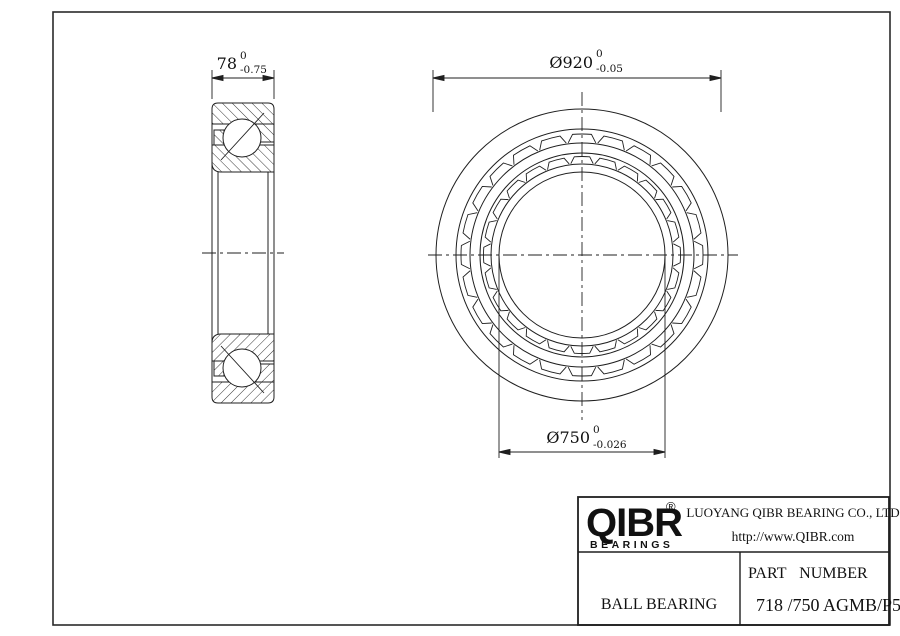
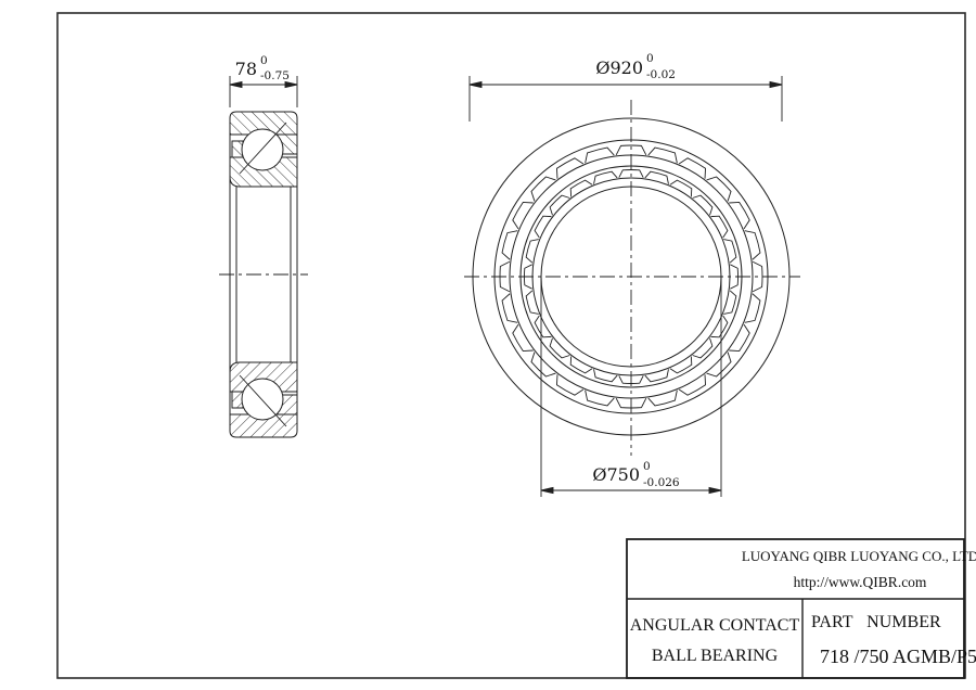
  78
  0
  -0.75
  Ø920
  0
- -0.05
+ -0.02
  Ø750
  0
  -0.026
- QIBR
- ®
- BEARINGS
- LUOYANG QIBR BEARING CO., LTD
+ LUOYANG QIBR LUOYANG CO., LTD
  http://www.QIBR.com
+ ANGULAR CONTACT
  BALL BEARING
  PART NUMBER
  718 /750 AGMB/P5
